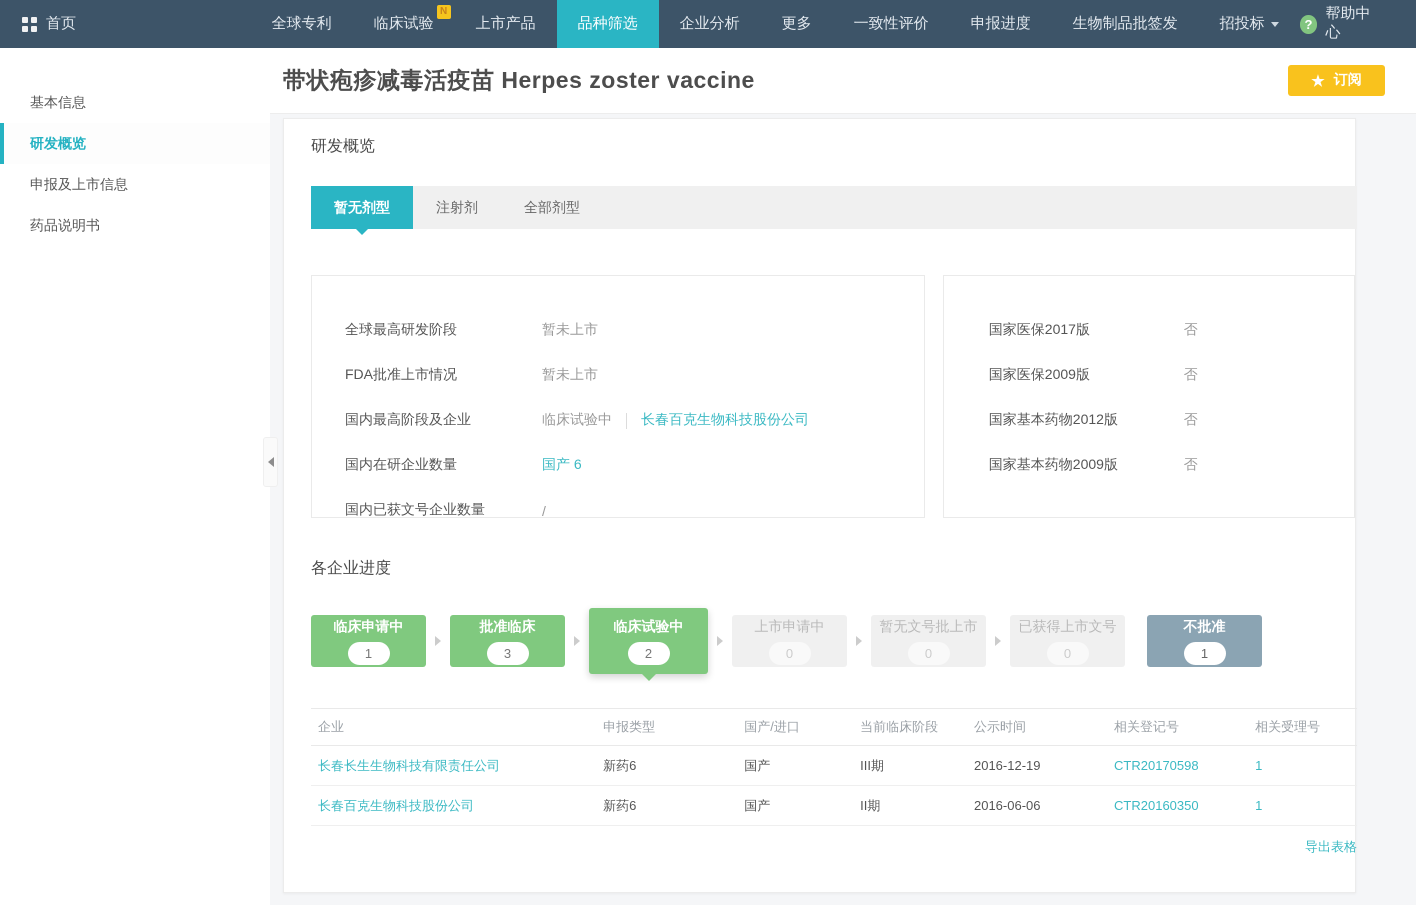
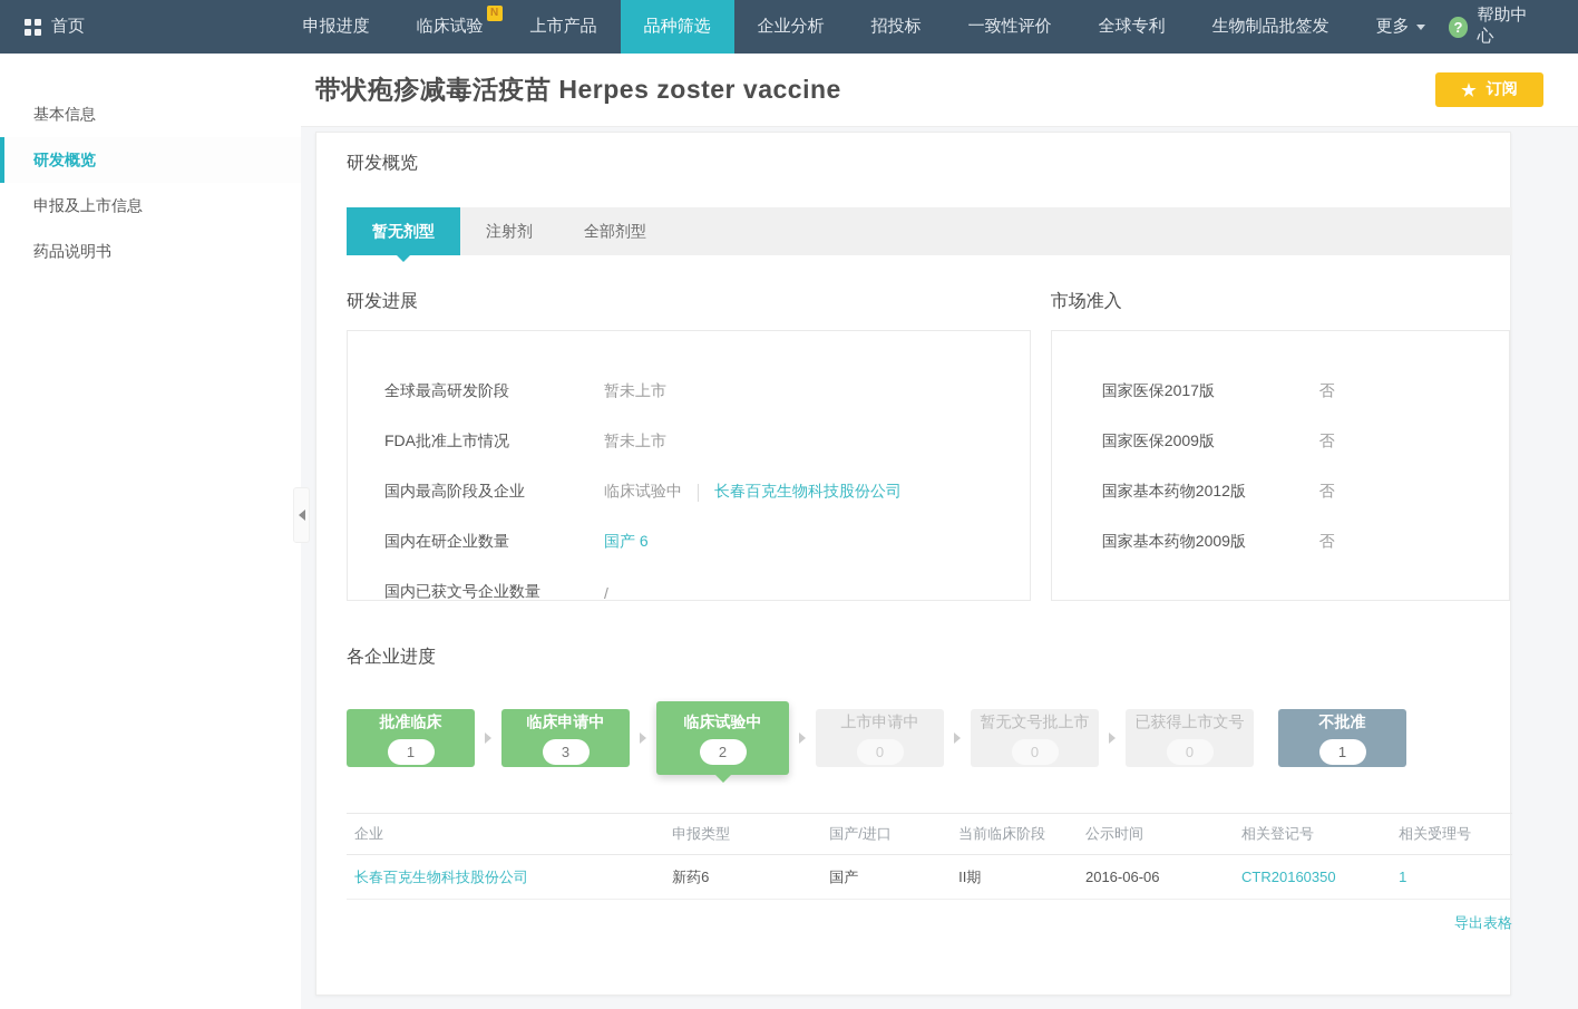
  首页
- 全球专利
+ 申报进度
  临床试验
  N
  上市产品
  品种筛选
  企业分析
- 更多
+ 招投标
  一致性评价
- 申报进度
+ 全球专利
  生物制品批签发
- 招投标
+ 更多
  ?
  帮助中心
  基本信息
  研发概览
  申报及上市信息
  药品说明书
  带状疱疹减毒活疫苗 Herpes zoster vaccine
  ★
  订阅
  研发概览
  暂无剂型
  注射剂
  全部剂型
+ 研发进展
  全球最高研发阶段
  暂未上市
  FDA批准上市情况
  暂未上市
  国内最高阶段及企业
  临床试验中
  长春百克生物科技股份公司
  国内在研企业数量
  国产 6
  国内已获文号企业数量
  /
+ 市场准入
  国家医保2017版
  否
  国家医保2009版
  否
  国家基本药物2012版
  否
  国家基本药物2009版
  否
  各企业进度
- 临床申请中
+ 批准临床
  1
- 批准临床
+ 临床申请中
  3
  临床试验中
  2
  上市申请中
  0
  暂无文号批上市
  0
  已获得上市文号
  0
  不批准
  1
  企业	申报类型	国产/进口	当前临床阶段	公示时间	相关登记号	相关受理号
- 长春长生生物科技有限责任公司	新药6	国产	III期	2016-12-19	CTR20170598	1
  长春百克生物科技股份公司	新药6	国产	II期	2016-06-06	CTR20160350	1
  导出表格
